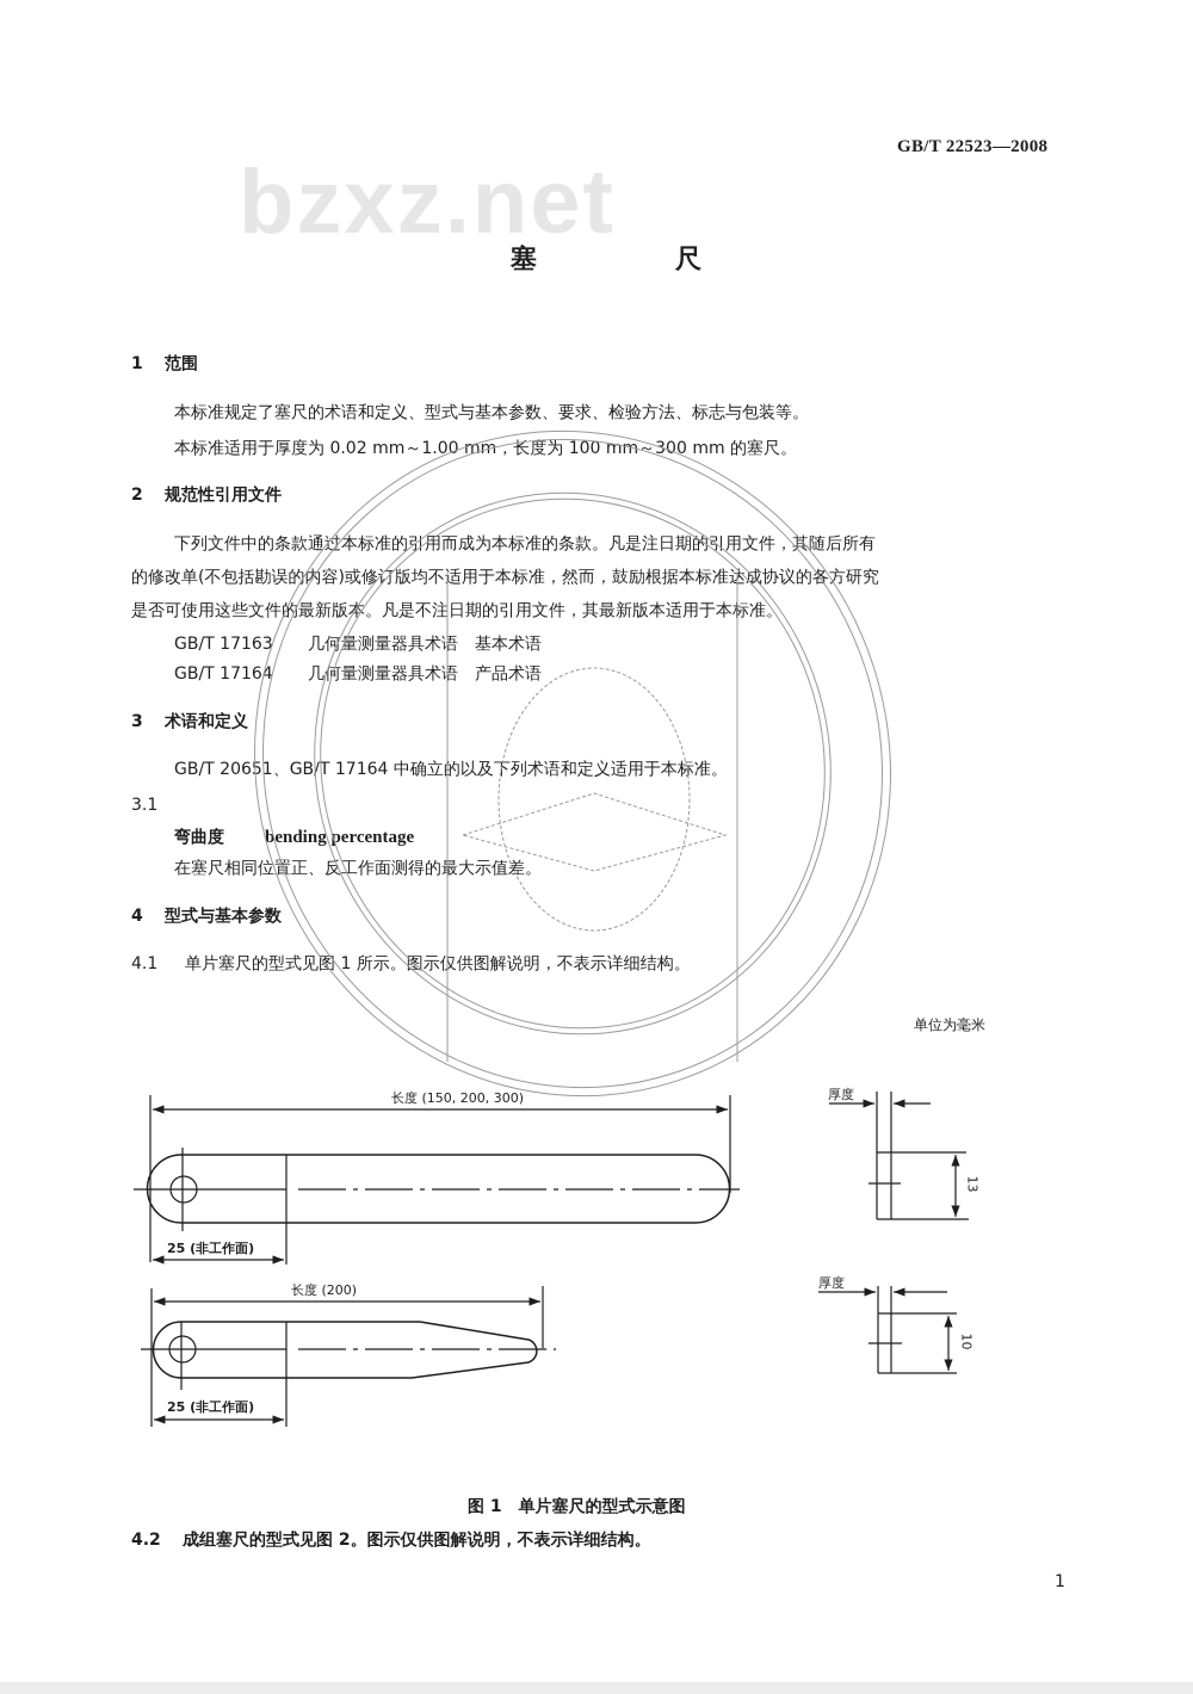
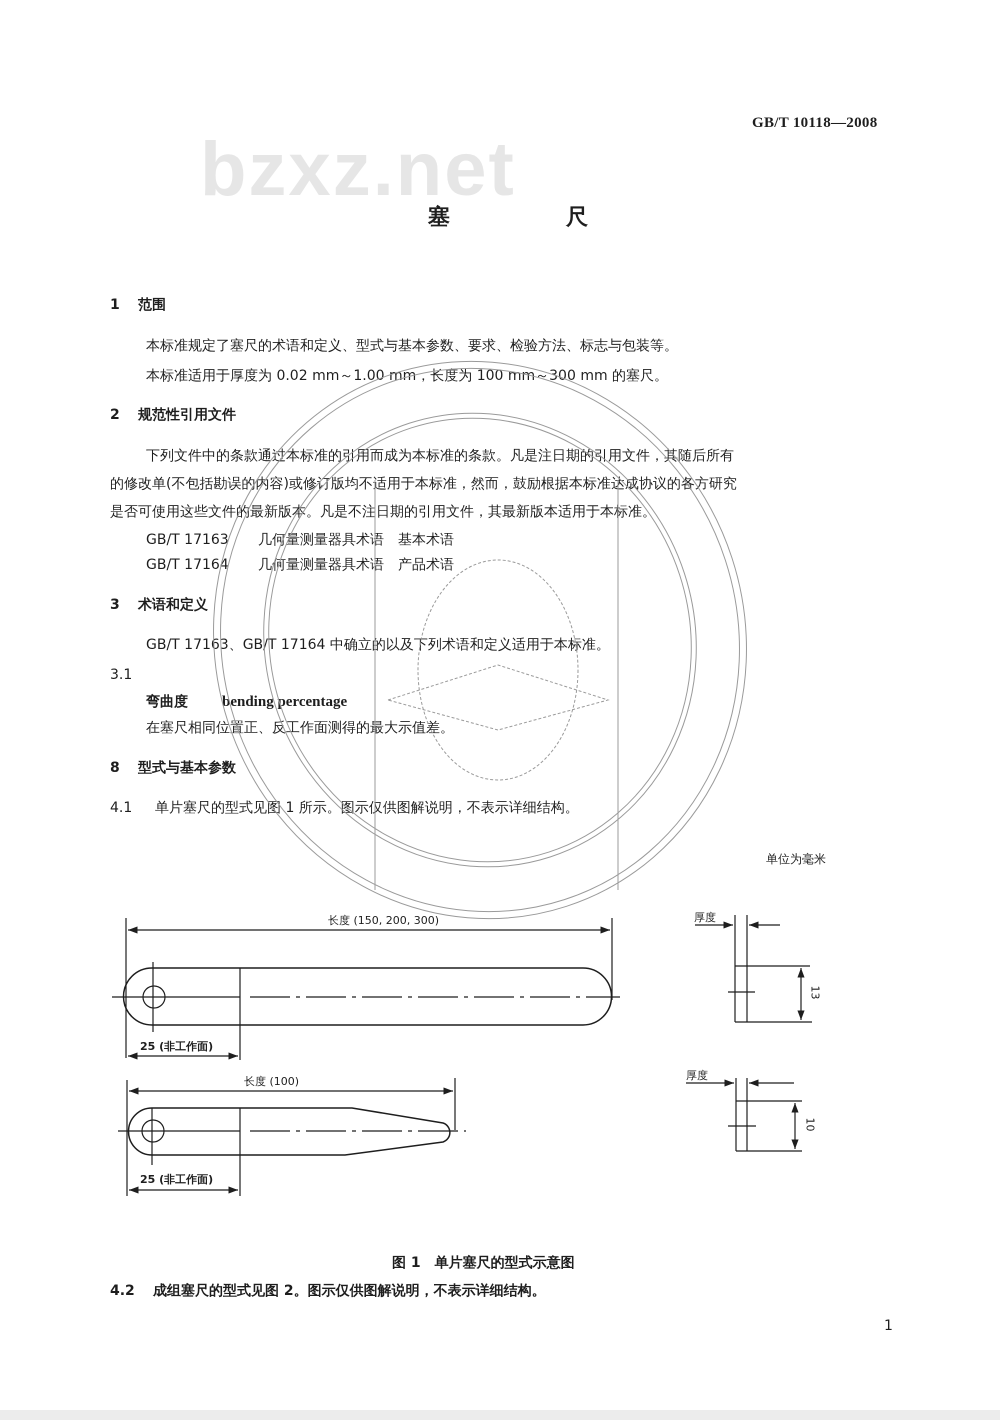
- GB/T 22523—2008
+ GB/T 10118—2008
  bzxz.net
  塞
  尺
  1
  范围
  本标准规定了塞尺的术语和定义、型式与基本参数、要求、检验方法、标志与包装等。
  本标准适用于厚度为 0.02 mm～1.00 m，长度为 100 mm～300 mm 的塞尺。
  2
  规范性引用文件
  下列文件中的条款通过本标准的引用而成为本标准的条款。凡是注日期的用文件，其随后所有
  的修改单(不包括勘误的容)或修订版均不适用于本标准，然而，鼓励根据本标准协议的方研究
  是否可使用这些文件的最新版本。凡是不注日期的引用文件，其最新版本适用于本标准。
  GB/T 17163
  几何量测量器具术语 基本术语
  GB/T 17164
  几量测量器具术语 产品术语
  3
  术语和定义
- GB/T 20651、GB/T 17164 中确立的以及下列术语和定义适用于本标准。
+ GB/T 17163、GB/T 17164 中确立的以及下列术语和定义适用于本标准。
  3.1
  弯曲度
  bending percentage
  在塞尺相同位正、反工作面测得的最大示值差。
- 4
+ 8
  型式与基本参数
  4.1
  单片塞尺的型式见图 1 所示。示仅供图解说明，不表示详细结构。
  单位为毫米
  长度 (150, 200, 300)
  25 (非工作面)
- 长度 (200)
+ 长度 (100)
  25 (非工作面)
  厚度
  厚度
  图 1 单片塞尺的型式示意图
  4.2
  成组塞尺的型式见图 2。图示仅供图解说明，不表示详细结构。
  1
